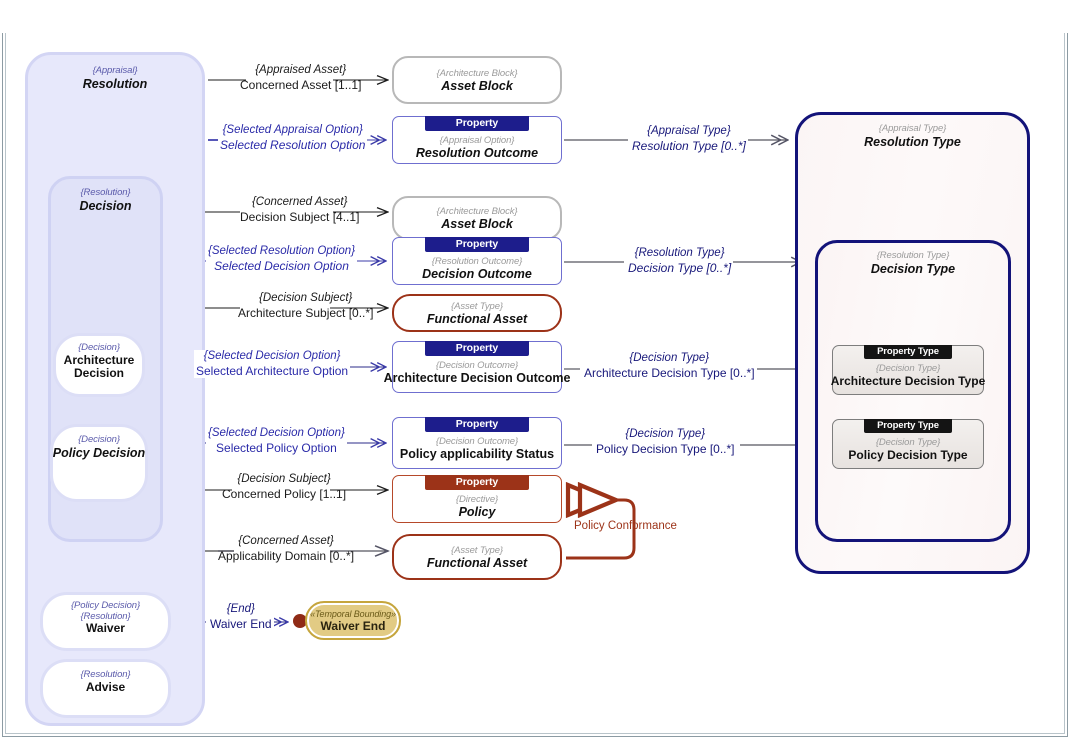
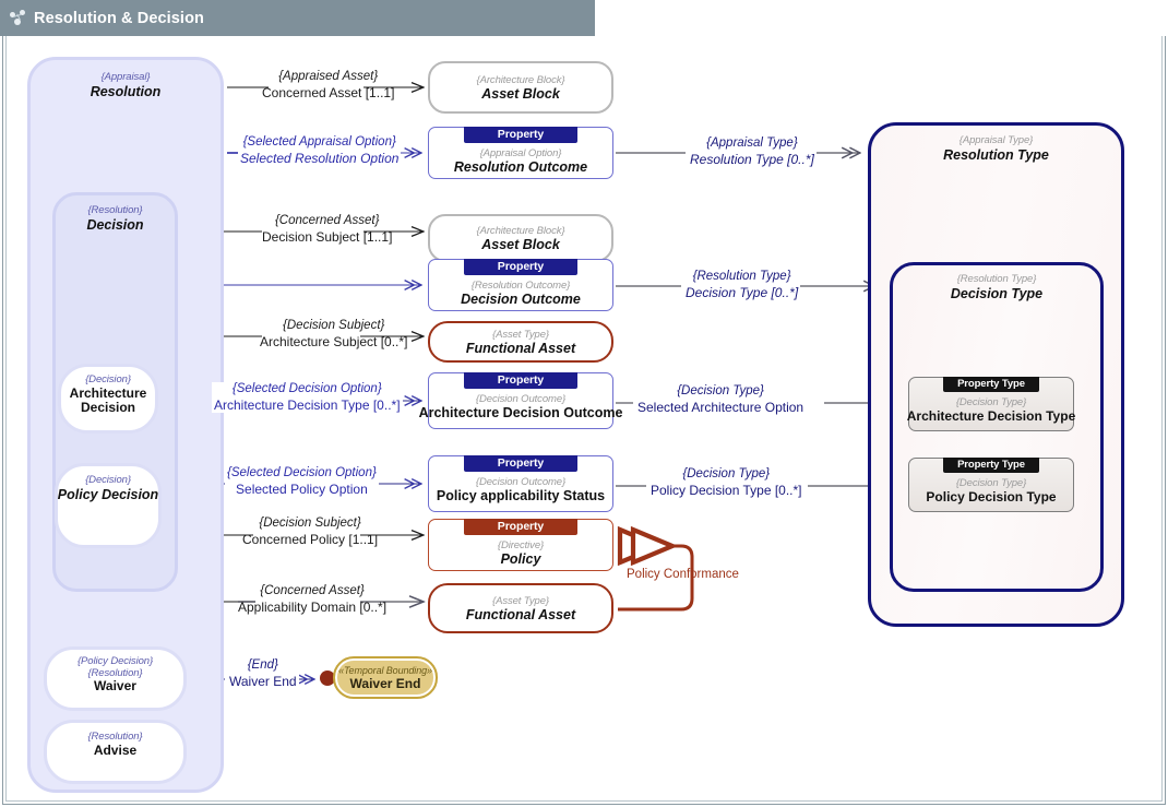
+ Resolution & Decision
  {Appraisal}
  Resolution
  {Resolution}
  Decision
  {Decision}
  Architecture
  Decision
  {Decision}
  Policy Decision
  {Policy Decision}
  {Resolution}
  Waiver
  {Resolution}
  Advise
  {Architecture Block}
  Asset Block
  Property
  {Appraisal Option}
  Resolution Outcome
  {Architecture Block}
  Asset Block
  Property
  {Resolution Outcome}
  Decision Outcome
  {Asset Type}
  Functional Asset
  Property
  {Decision Outcome}
  Architecture Decision Outcome
  Property
  {Decision Outcome}
  Policy applicability Status
  Property
  {Directive}
  Policy
  {Asset Type}
  Functional Asset
  «Temporal Bounding»
  Waiver End
  {Appraisal Type}
  Resolution Type
  {Resolution Type}
  Decision Type
  Property Type
  {Decision Type}
  Architecture Decision Type
  Property Type
  {Decision Type}
  Policy Decision Type
  {Appraised Asset}
  Concerned Asset [1..1]
  {Selected Appraisal Option}
  Selected Resolution Option
  {Concerned Asset}
- Decision Subject [4..1]
+ Decision Subject [1..1]
- {Selected Resolution Option}
- Selected Decision Option
  {Decision Subject}
  Architecture Subject [0..*]
  {Selected Decision Option}
- Selected Architecture Option
+ Architecture Decision Type [0..*]
  {Selected Decision Option}
  Selected Policy Option
  {Decision Subject}
  Concerned Policy [1..1]
  {Concerned Asset}
  Applicability Domain [0..*]
  {End}
  Waiver End
  {Appraisal Type}
  Resolution Type [0..*]
  {Resolution Type}
  Decision Type [0..*]
  {Decision Type}
- Architecture Decision Type [0..*]
+ Selected Architecture Option
  {Decision Type}
  Policy Decision Type [0..*]
  Policy Conformance
